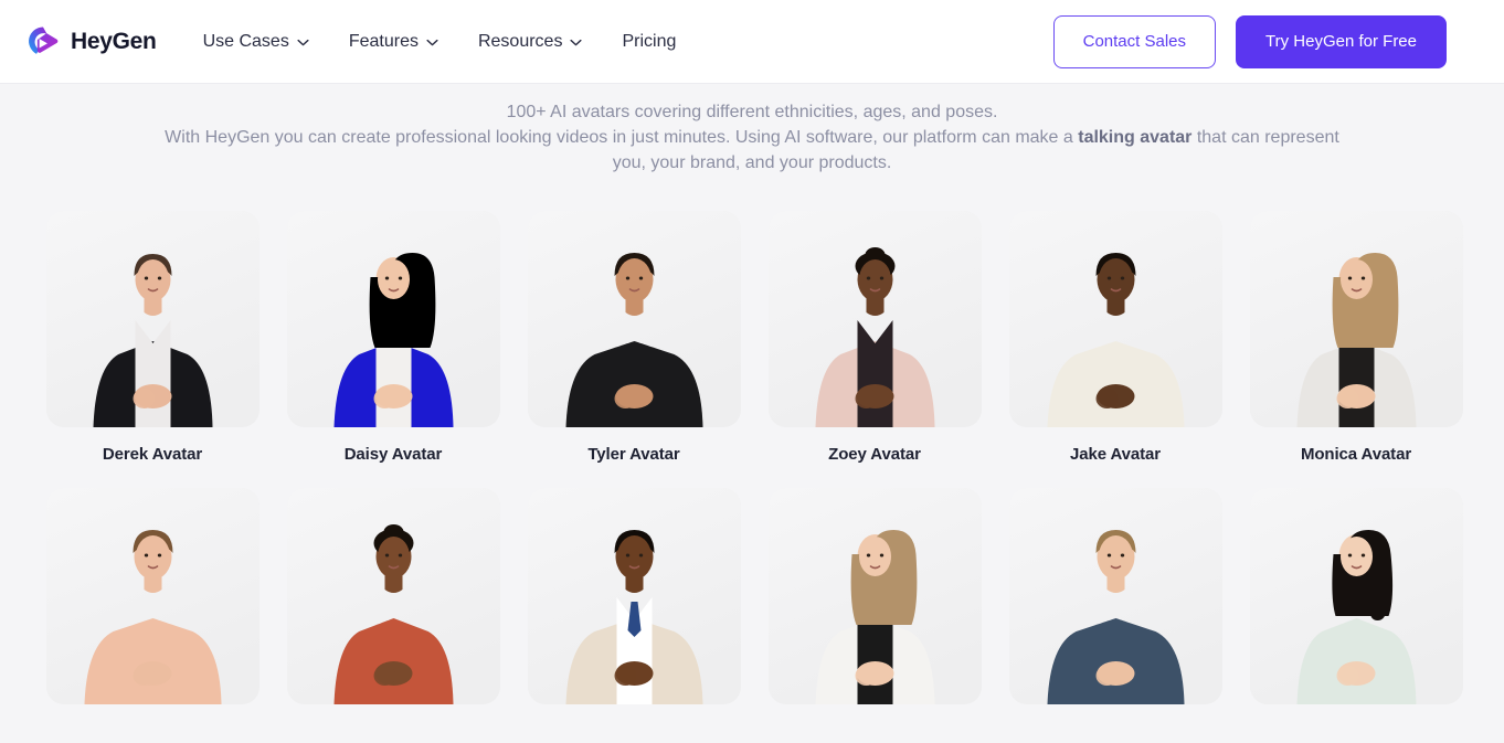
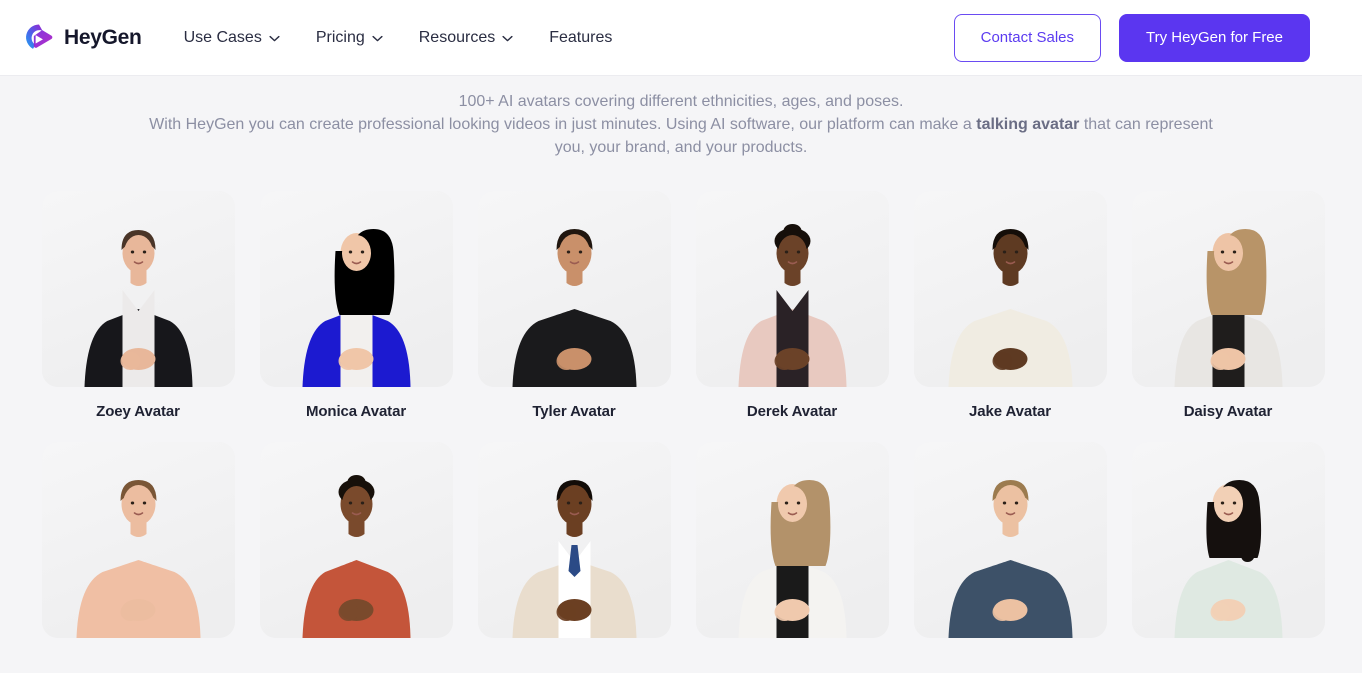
  HeyGen
  Use Cases
- Features
+ Pricing
  Resources
- Pricing
+ Features
  Contact Sales
  Try HeyGen for Free
  100+ AI avatars covering different ethnicities, ages, and poses.
  With HeyGen you can create professional looking videos in just minutes. Using AI software, our platform can make a talking avatar that can represent you, your brand, and your products.
- Derek Avatar
+ Zoey Avatar
- Daisy Avatar
+ Monica Avatar
  Tyler Avatar
- Zoey Avatar
+ Derek Avatar
  Jake Avatar
- Monica Avatar
+ Daisy Avatar
